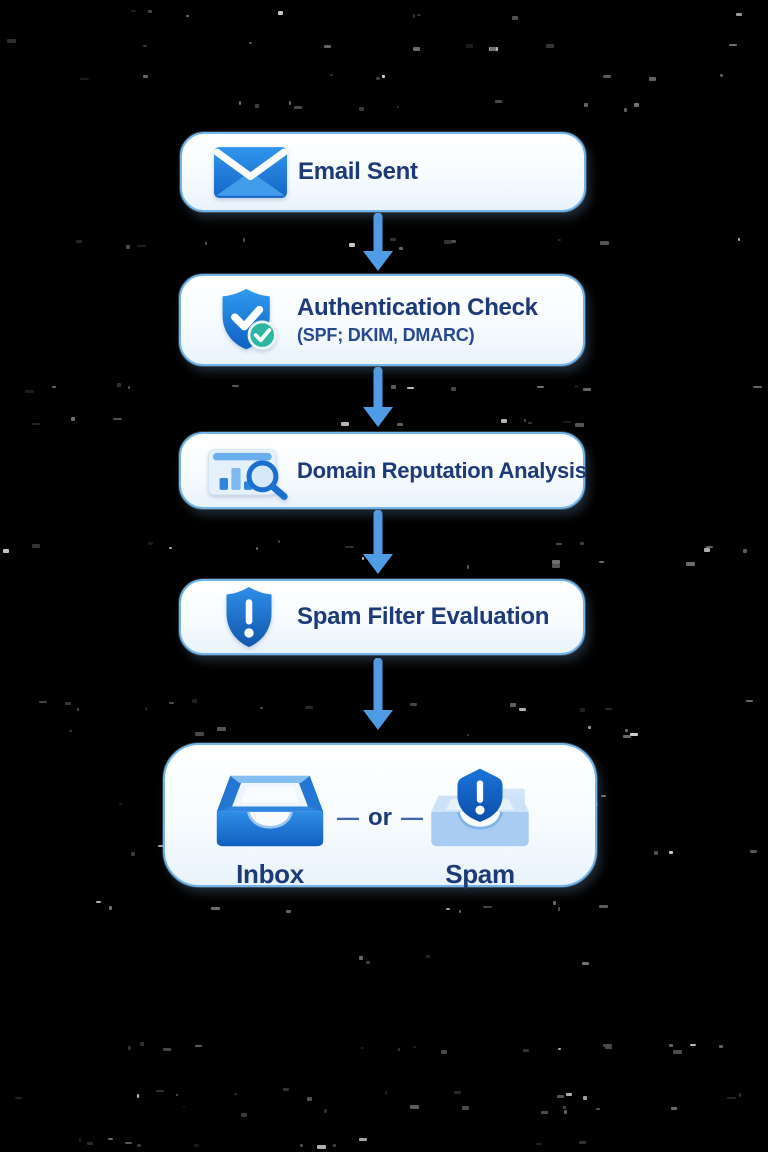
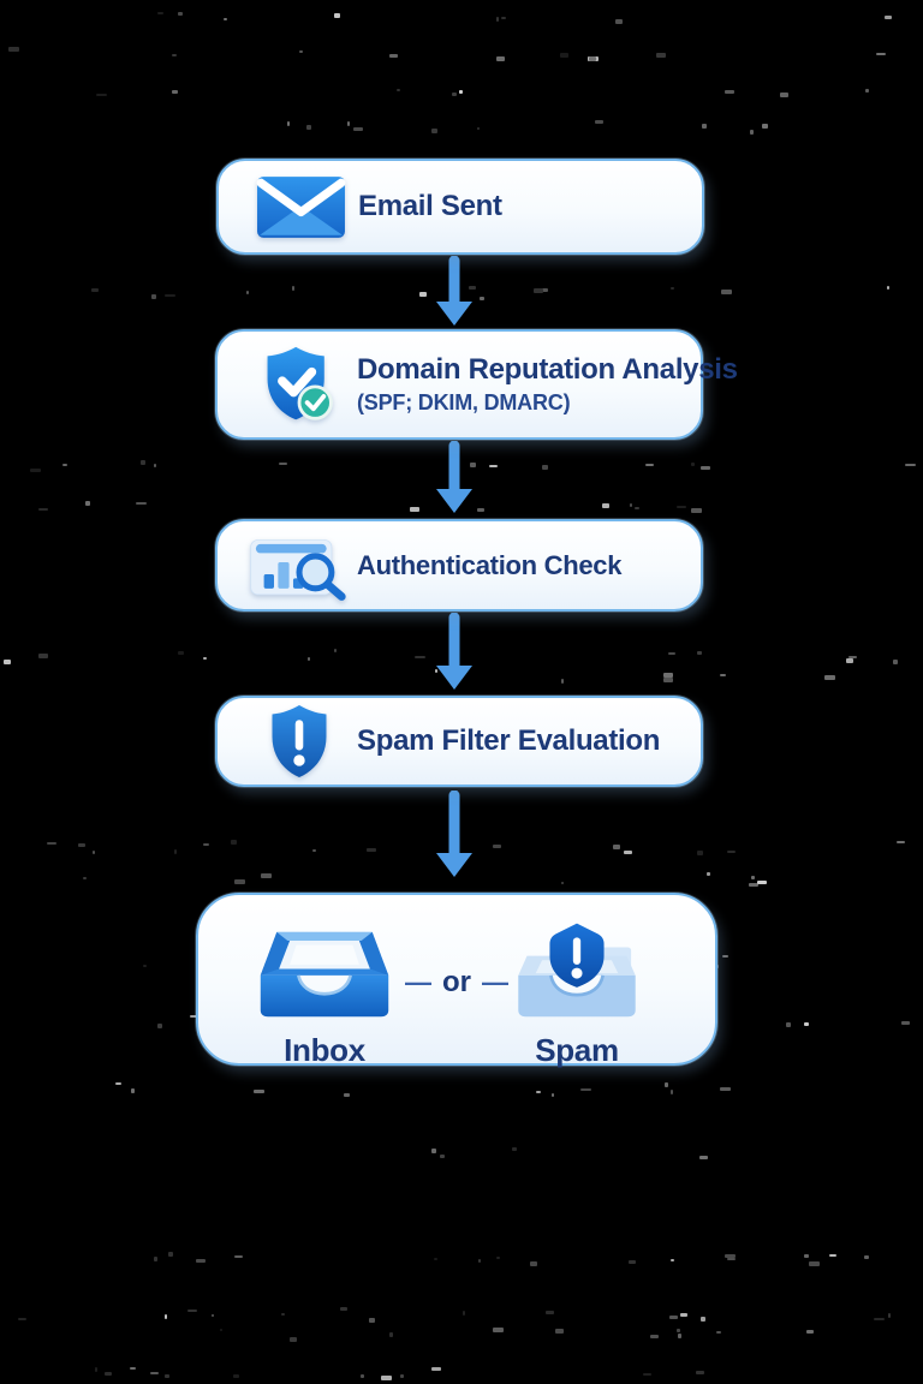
  Email Sent
- Authentication Check
+ Domain Reputation Analysis
  (SPF; DKIM, DMARC)
- Domain Reputation Analysis
+ Authentication Check
  Spam Filter Evaluation
  Inbox
  —
  or
  —
  Spam
